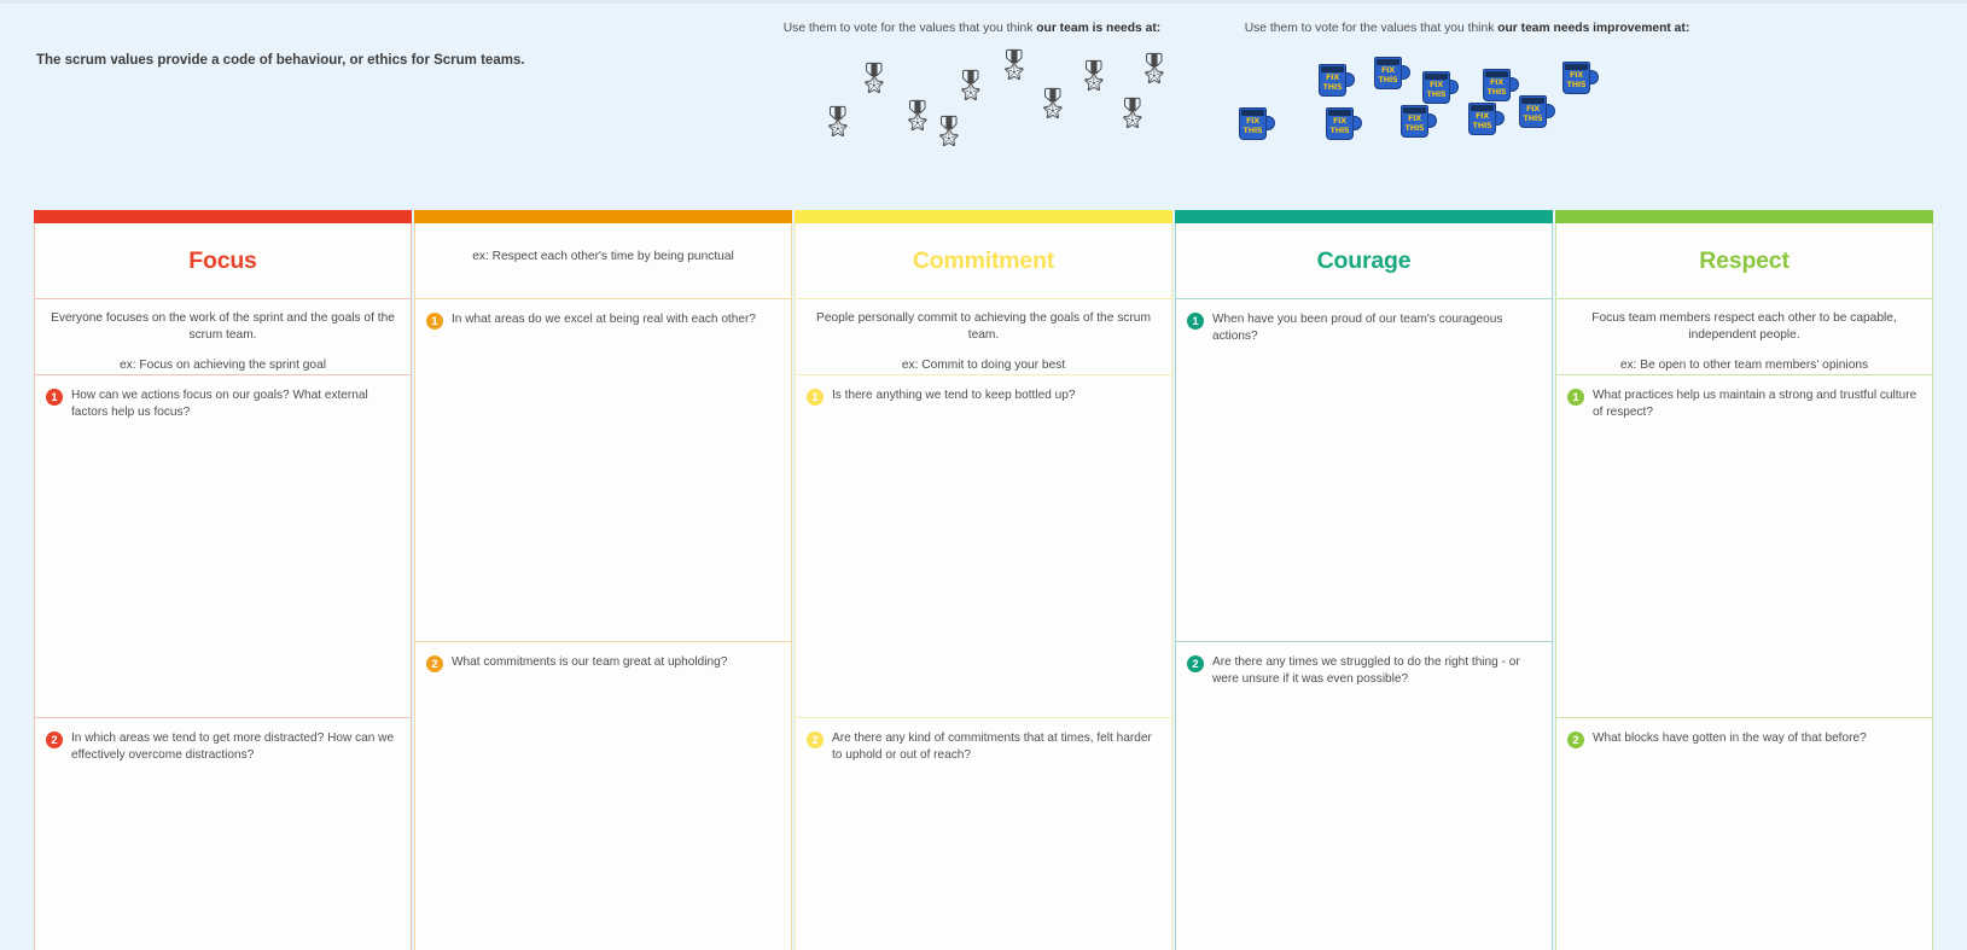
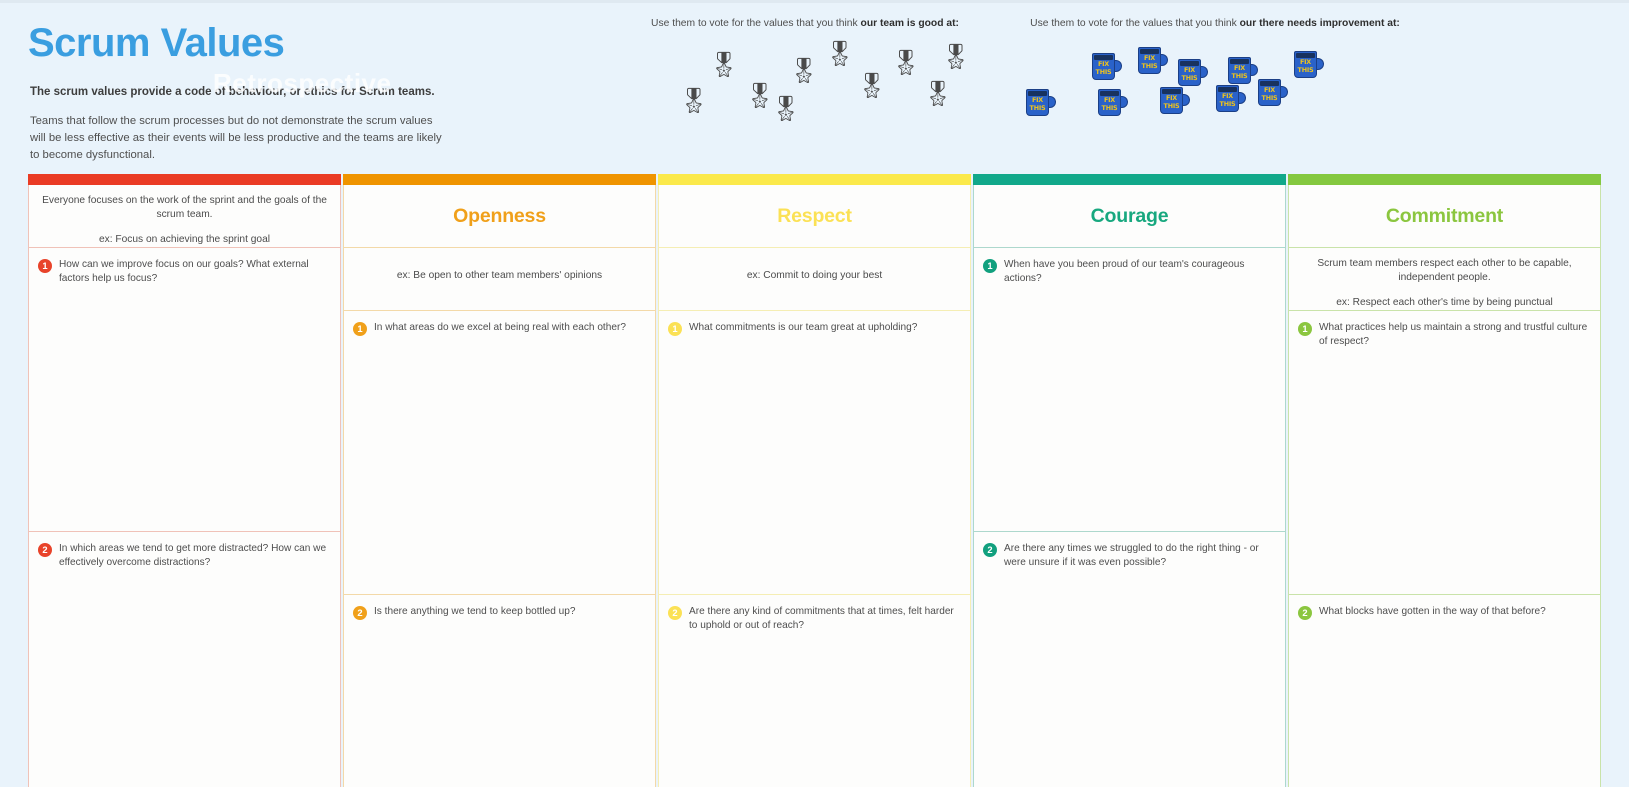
+ Retrospective
+ Scrum Values
  The scrum values provide a code of behaviour, or ethics for Scrum teams.
+ Teams that follow the scrum processes but do not demonstrate the scrum values will be less effective as their events will be less productive and the teams are likely to become dysfunctional.
- Use them to vote for the values that you think our team is needs at:
+ Use them to vote for the values that you think our team is good at:
  🎖
  🎖
  🎖
  🎖
  🎖
  🎖
  🎖
  🎖
  🎖
  🎖
- Use them to vote for the values that you think our team needs improvement at:
+ Use them to vote for the values that you think our there needs improvement at:
  FIX
  THIS
  FIX
  THIS
  FIX
  THIS
  FIX
  THIS
  FIX
  THIS
  FIX
  THIS
  FIX
  THIS
  FIX
  THIS
  FIX
  THIS
  FIX
  THIS
- Focus
  Everyone focuses on the work of the sprint and the goals of the scrum team.
  ex: Focus on achieving the sprint goal
  1
- How can we actions focus on our goals? What external factors help us focus?
+ How can we improve focus on our goals? What external factors help us focus?
  2
  In which areas we tend to get more distracted? How can we effectively overcome distractions?
+ Openness
- ex: Respect each other's time by being punctual
+ ex: Be open to other team members' opinions
  1
  In what areas do we excel at being real with each other?
  2
- What commitments is our team great at upholding?
+ Is there anything we tend to keep bottled up?
- Commitment
+ Respect
- People personally commit to achieving the goals of the scrum team.
  ex: Commit to doing your best
  1
- Is there anything we tend to keep bottled up?
+ What commitments is our team great at upholding?
  2
  Are there any kind of commitments that at times, felt harder to uphold or out of reach?
  Courage
  1
  When have you been proud of our team's courageous actions?
  2
  Are there any times we struggled to do the right thing - or were unsure if it was even possible?
- Respect
+ Commitment
- Focus team members respect each other to be capable, independent people.
+ Scrum team members respect each other to be capable, independent people.
- ex: Be open to other team members' opinions
+ ex: Respect each other's time by being punctual
  1
  What practices help us maintain a strong and trustful culture of respect?
  2
  What blocks have gotten in the way of that before?
